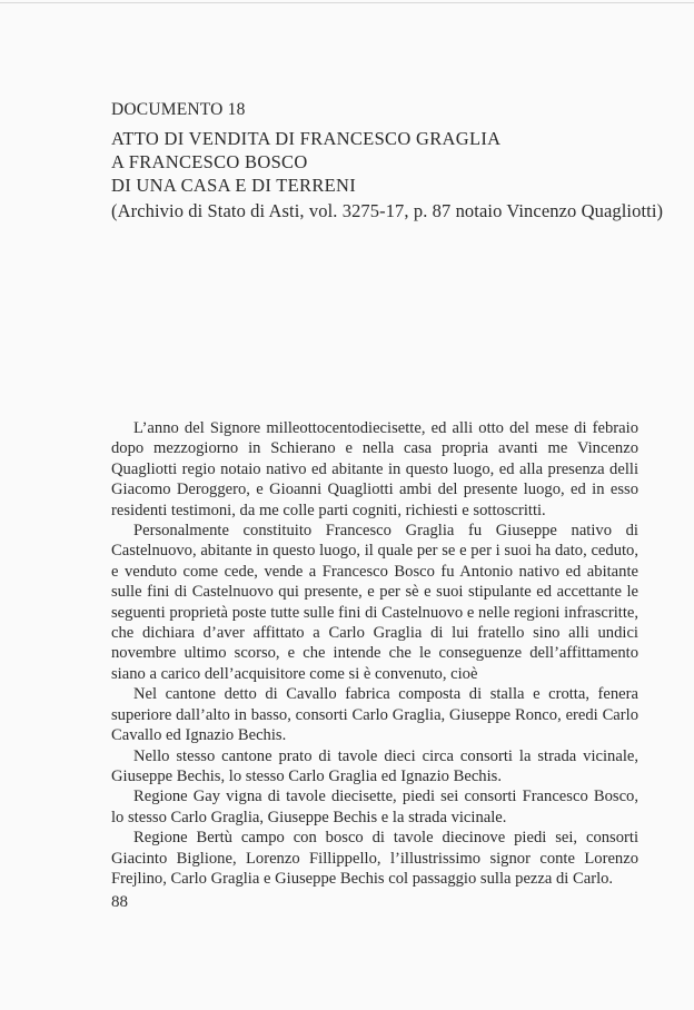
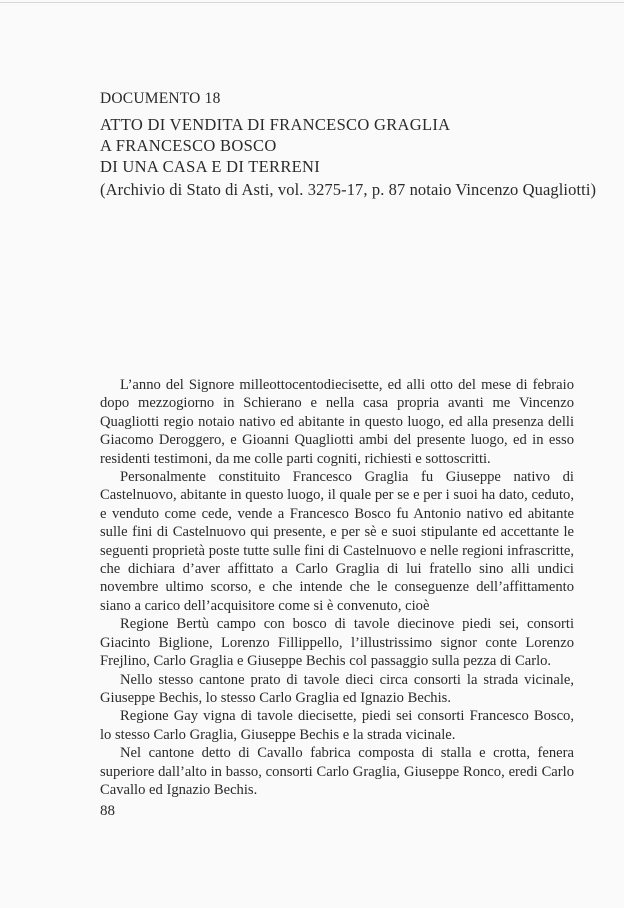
  DOCUMENTO 18
  ATTO DI VENDITA DI FRANCESCO GRAGLIA
  A FRANCESCO BOSCO
  DI UNA CASA E DI TERRENI
  (Archivio di Stato di Asti, vol. 3275-17, p. 87 notaio Vincenzo Quagliotti)
  L’anno del Signore milleottocentodiecisette, ed alli otto del mese di febraio dopo mezzogiorno in Schierano e nella casa propria avanti me Vincenzo Quagliotti regio notaio nativo ed abitante in questo luogo, ed alla presenza delli Giacomo Deroggero, e Gioanni Quagliotti ambi del presente luogo, ed in esso residenti testimoni, da me colle parti cogniti, richiesti e sottoscritti.
  Personalmente constituito Francesco Graglia fu Giuseppe nativo di Castelnuovo, abitante in questo luogo, il quale per se e per i suoi ha dato, ceduto, e venduto come cede, vende a Francesco Bosco fu Antonio nativo ed abitante sulle fini di Castelnuovo qui presente, e per sè e suoi stipulante ed accettante le seguenti proprietà poste tutte sulle fini di Castelnuovo e nelle regioni infrascritte, che dichiara d’aver affittato a Carlo Graglia di lui fratello sino alli undici novembre ultimo scorso, e che intende che le conseguenze dell’affittamento siano a carico dell’acquisitore come si è convenuto, cioè
- Nel cantone detto di Cavallo fabrica composta di stalla e crotta, fenera superiore dall’alto in basso, consorti Carlo Graglia, Giuseppe Ronco, eredi Carlo Cavallo ed Ignazio Bechis.
+ Regione Bertù campo con bosco di tavole diecinove piedi sei, consorti Giacinto Biglione, Lorenzo Fillippello, l’illustrissimo signor conte Lorenzo Frejlino, Carlo Graglia e Giuseppe Bechis col passaggio sulla pezza di Carlo.
  Nello stesso cantone prato di tavole dieci circa consorti la strada vicinale, Giuseppe Bechis, lo stesso Carlo Graglia ed Ignazio Bechis.
  Regione Gay vigna di tavole diecisette, piedi sei consorti Francesco Bosco, lo stesso Carlo Graglia, Giuseppe Bechis e la strada vicinale.
- Regione Bertù campo con bosco di tavole diecinove piedi sei, consorti Giacinto Biglione, Lorenzo Fillippello, l’illustrissimo signor conte Lorenzo Frejlino, Carlo Graglia e Giuseppe Bechis col passaggio sulla pezza di Carlo.
+ Nel cantone detto di Cavallo fabrica composta di stalla e crotta, fenera superiore dall’alto in basso, consorti Carlo Graglia, Giuseppe Ronco, eredi Carlo Cavallo ed Ignazio Bechis.
  88
